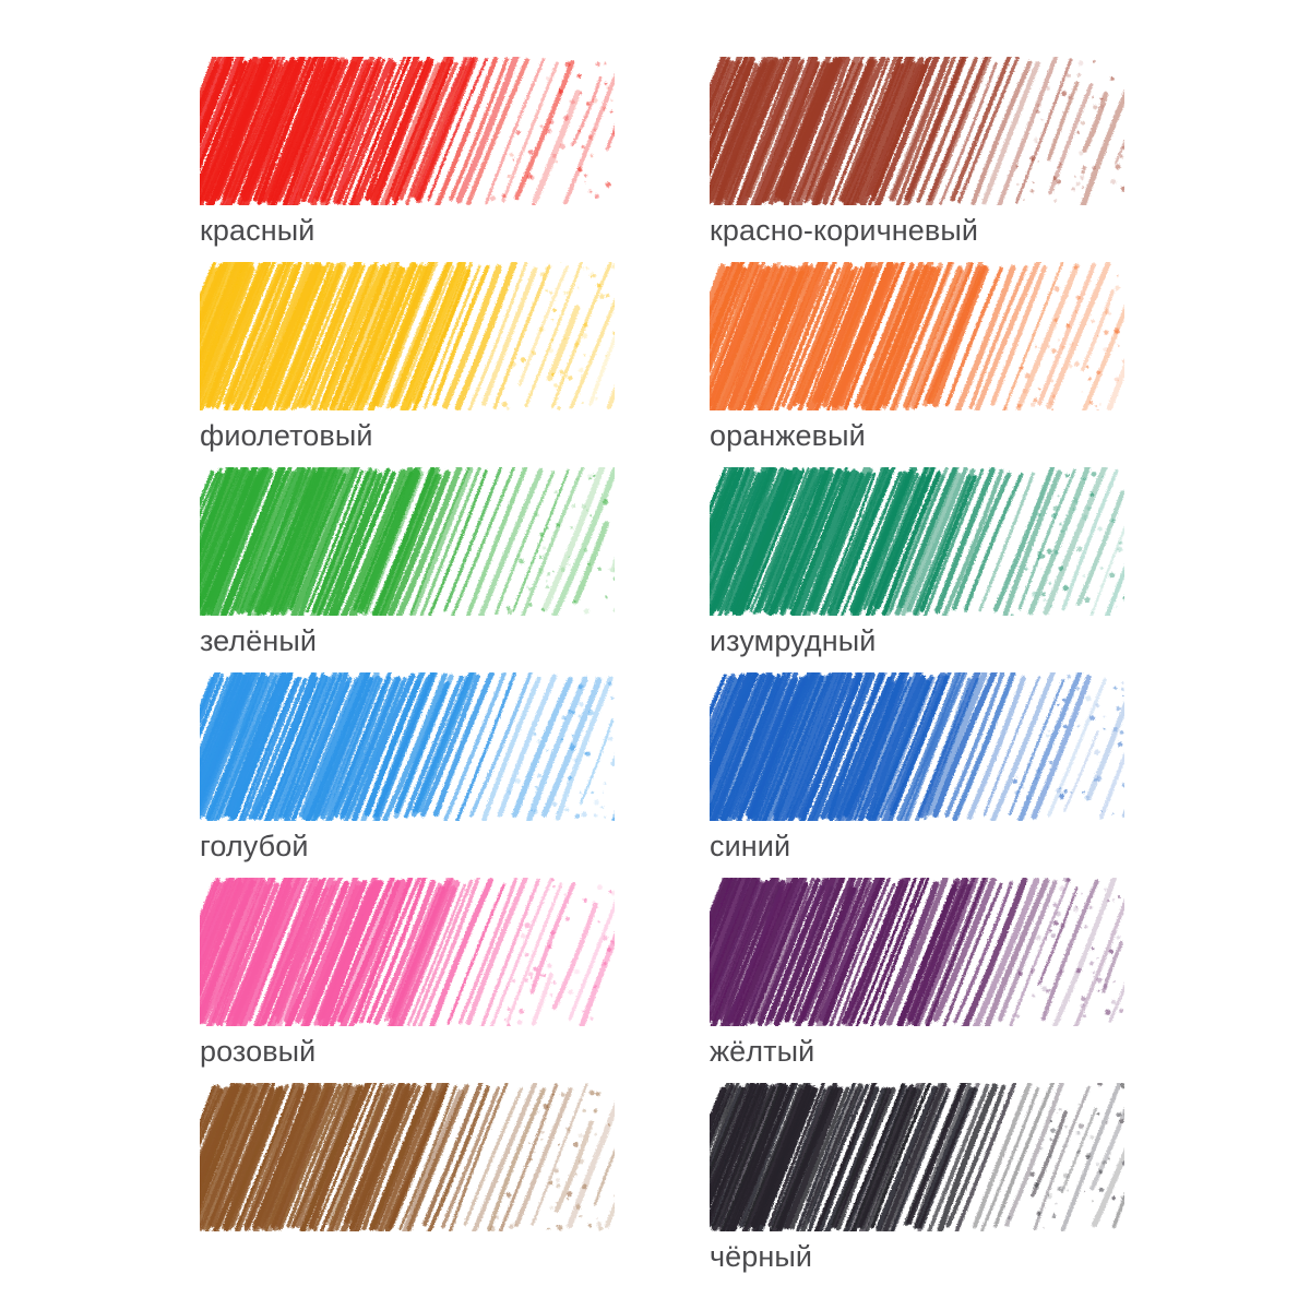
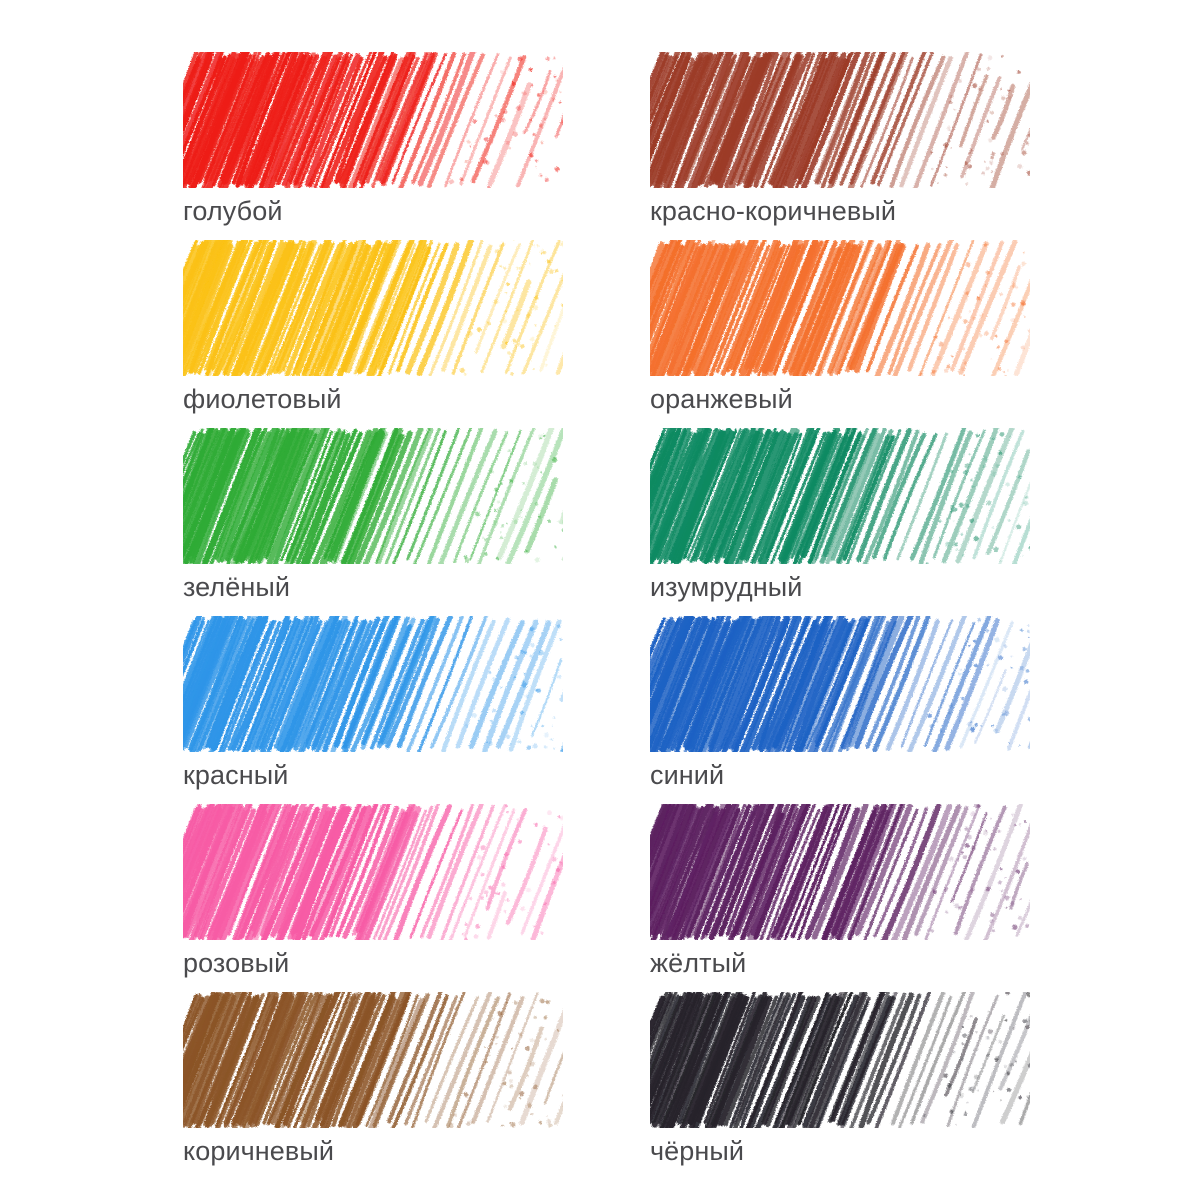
- красный
+ голубой
  красно-коричневый
  фиолетовый
  оранжевый
  зелёный
  изумрудный
- голубой
+ красный
  синий
  розовый
  жёлтый
+ коричневый
  чёрный
